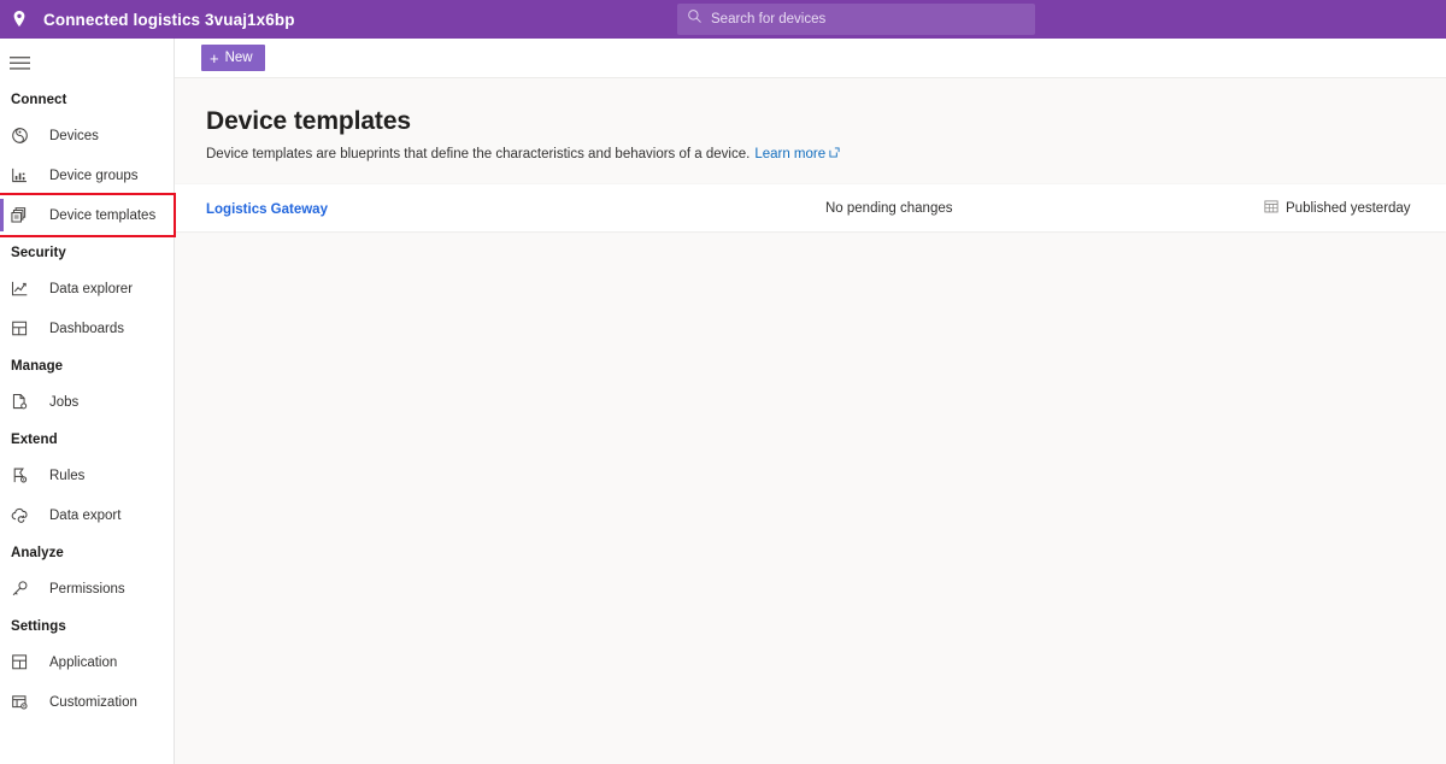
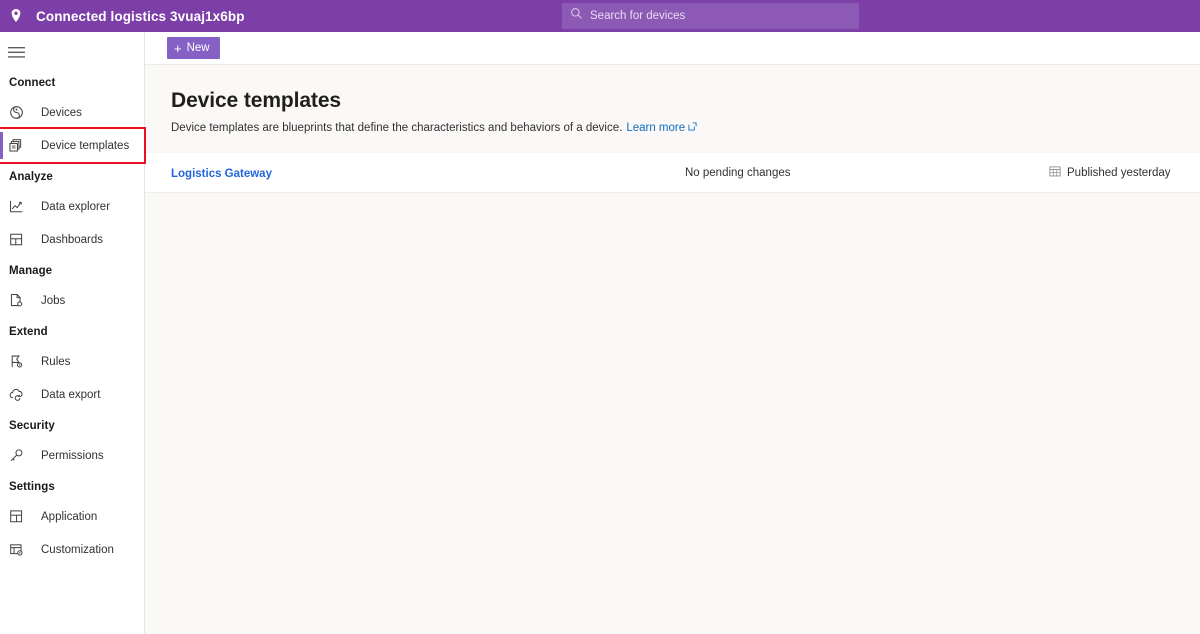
  Connected logistics 3vuaj1x6bp
  Search for devices
  Connect
  Devices
- Device groups
  Device templates
- Security
+ Analyze
  Data explorer
  Dashboards
  Manage
  Jobs
  Extend
  Rules
  Data export
- Analyze
+ Security
  Permissions
  Settings
  Application
  Customization
  +
  New
  Device templates
  Device templates are blueprints that define the characteristics and behaviors of a device.
  Learn more
  Logistics Gateway
  No pending changes
  Published yesterday
